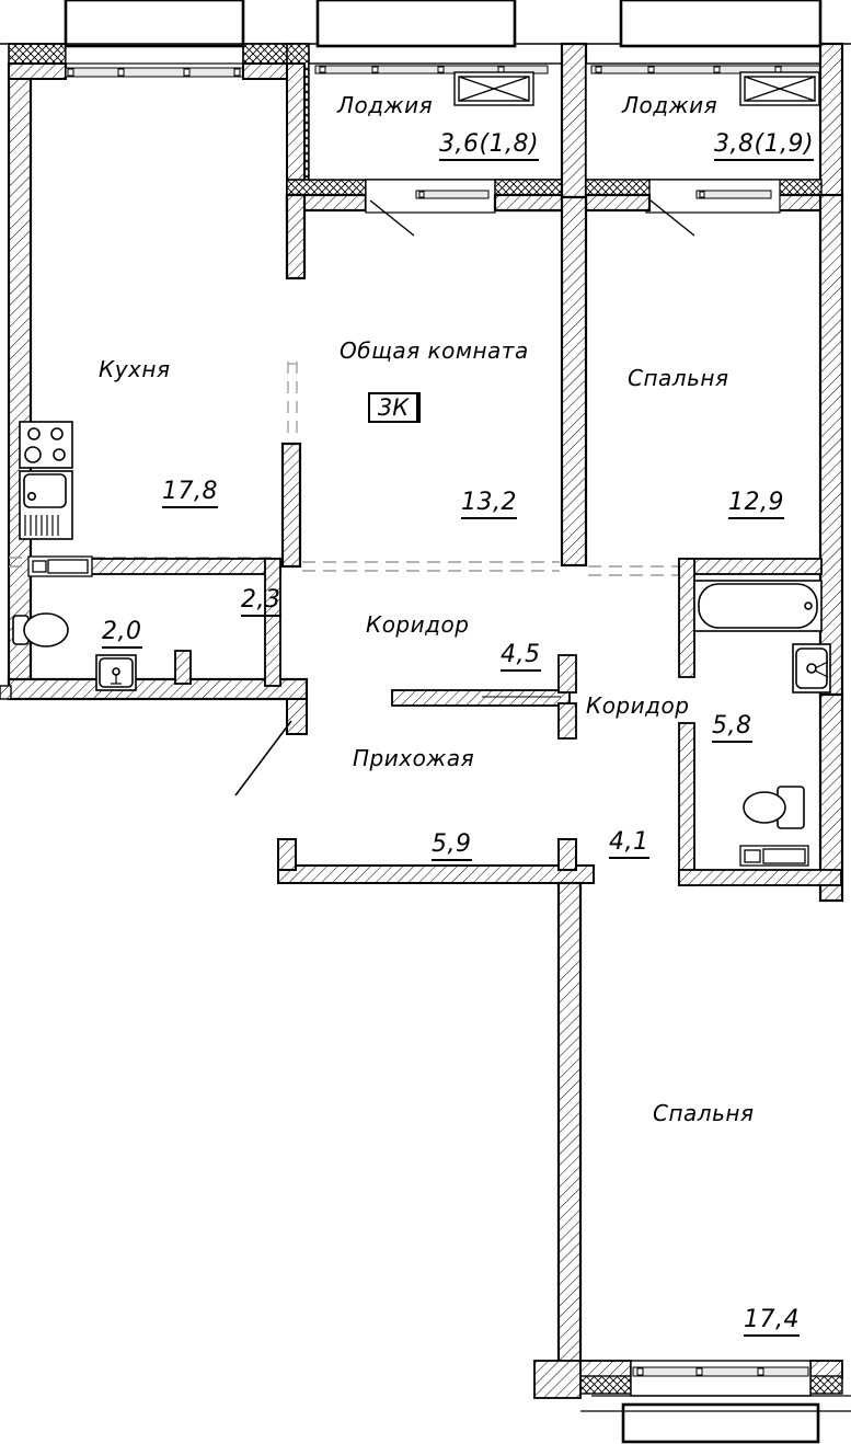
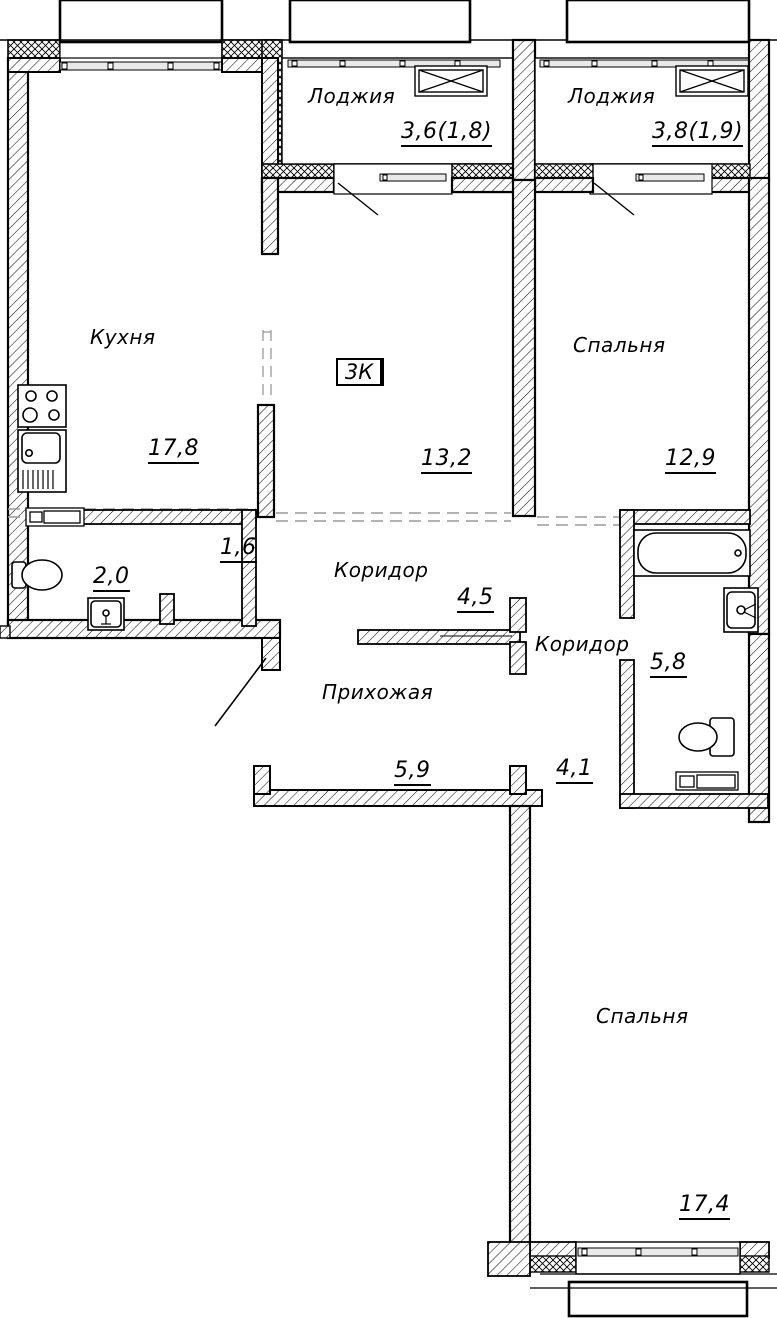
  Лоджия
  3,6(1,8)
  Лоджия
  3,8(1,9)
  Кухня
  17,8
- Общая комната
  13,2
  Спальня
  12,9
  Спальня
  17,4
  Коридор
  4,5
  Коридор
  4,1
  Прихожая
  5,9
  2,0
- 2,3
+ 1,6
  5,8
  3К
